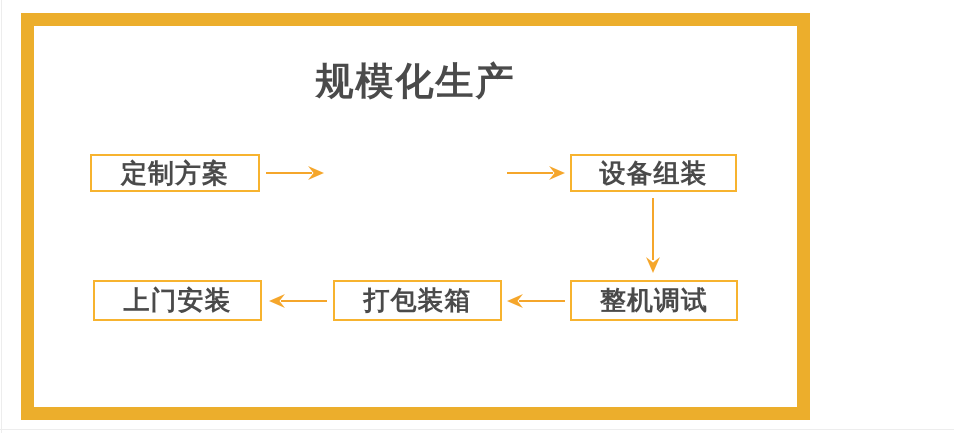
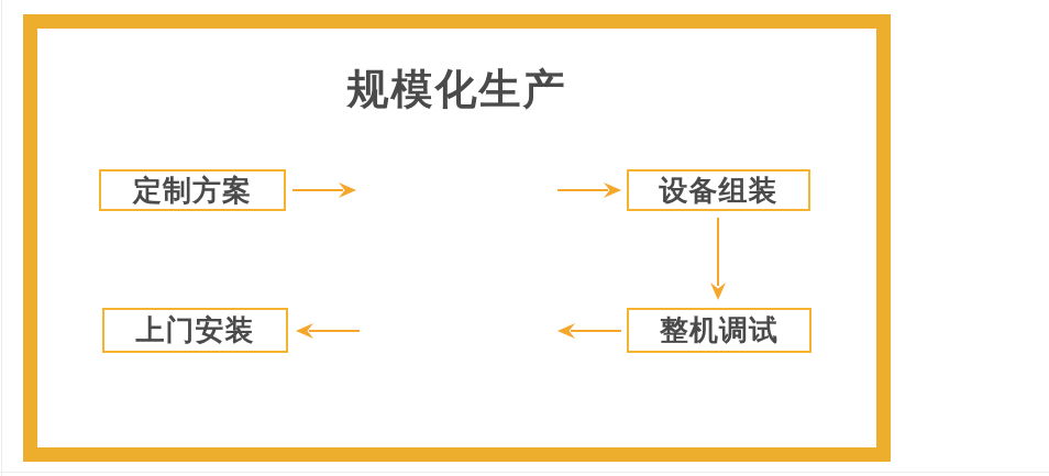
  规模化生产
  定制方案
  设备组装
  整机调试
- 打包装箱
  上门安装
